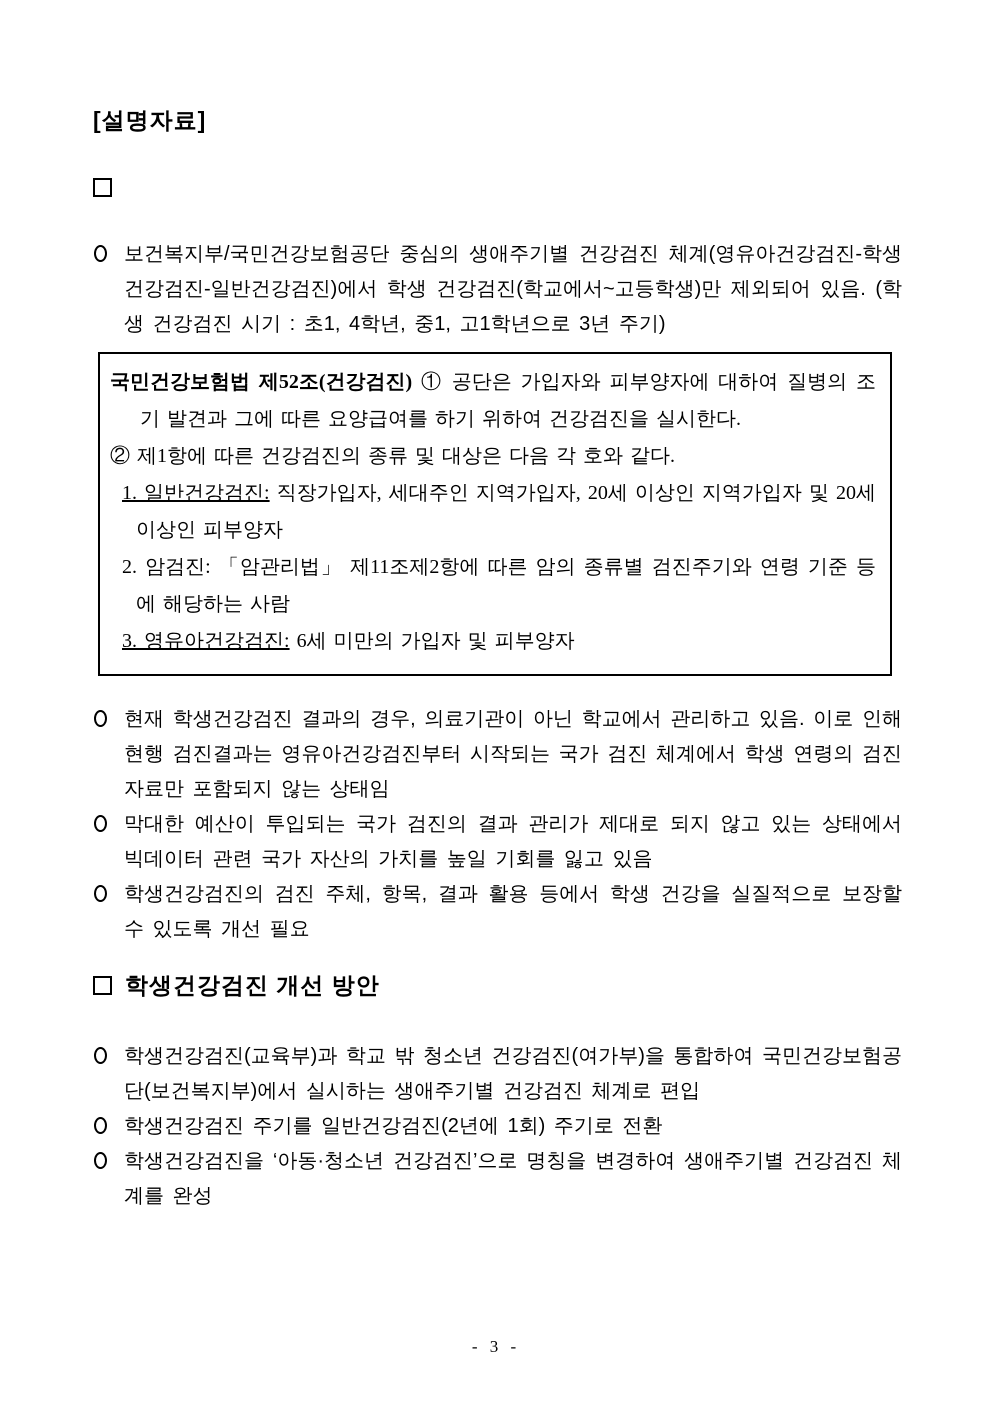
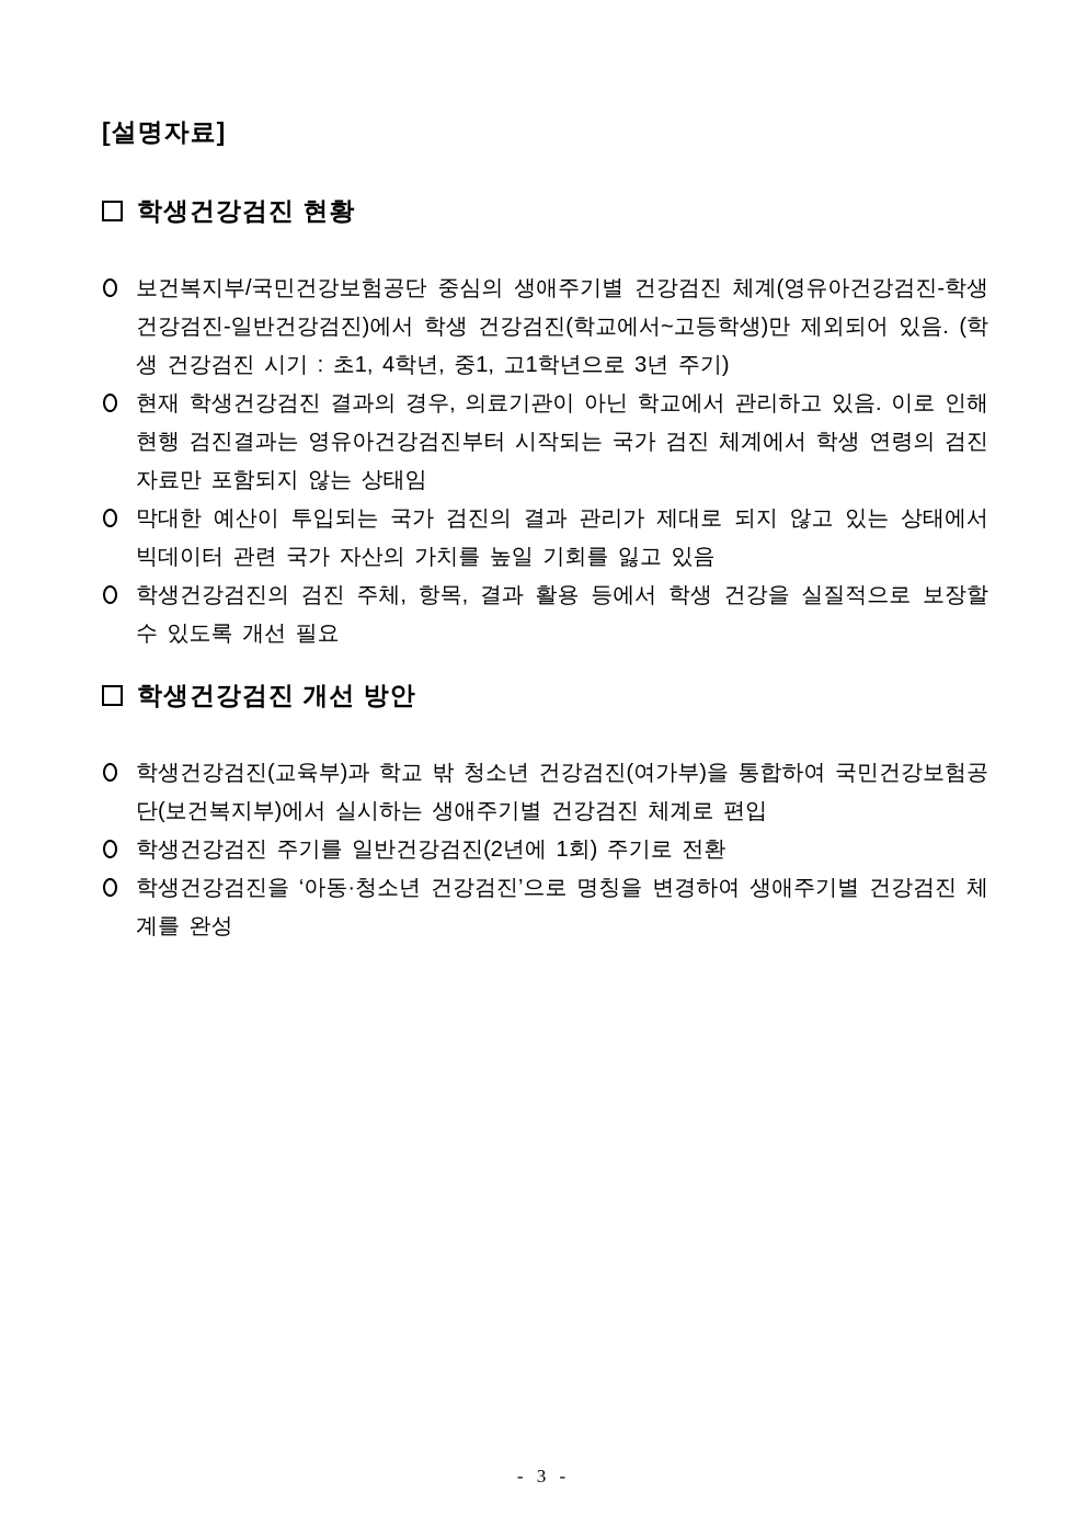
  [설명자료]
+ 학생건강검진 현황
  보건복지부/국민건강보험공단 중심의 생애주기별 건강검진 체계(영유아건강검진-학생 건강검진-일반건강검진)에서 학생 건강검진(학교에서~고등학생)만 제외되어 있음. (학생 건강검진 시기 : 초1, 4학년, 중1, 고1학년으로 3년 주기)
- 국민건강보험법 제52조(건강검진) ① 공단은 가입자와 피부양자에 대하여 질병의 조기 발견과 그에 따른 요양급여를 하기 위하여 건강검진을 실시한다.
- ② 제1항에 따른 건강검진의 종류 및 대상은 다음 각 호와 같다.
- 1. 일반건강검진: 직장가입자, 세대주인 지역가입자, 20세 이상인 지역가입자 및 20세 이상인 피부양자
- 2. 암검진: 「암관리법」 제11조제2항에 따른 암의 종류별 검진주기와 연령 기준 등에 해당하는 사람
- 3. 영유아건강검진: 6세 미만의 가입자 및 피부양자
  현재 학생건강검진 결과의 경우, 의료기관이 아닌 학교에서 관리하고 있음. 이로 인해 현행 검진결과는 영유아건강검진부터 시작되는 국가 검진 체계에서 학생 연령의 검진 자료만 포함되지 않는 상태임
  막대한 예산이 투입되는 국가 검진의 결과 관리가 제대로 되지 않고 있는 상태에서 빅데이터 관련 국가 자산의 가치를 높일 기회를 잃고 있음
  학생건강검진의 검진 주체, 항목, 결과 활용 등에서 학생 건강을 실질적으로 보장할 수 있도록 개선 필요
  학생건강검진 개선 방안
  학생건강검진(교육부)과 학교 밖 청소년 건강검진(여가부)을 통합하여 국민건강보험공단(보건복지부)에서 실시하는 생애주기별 건강검진 체계로 편입
  학생건강검진 주기를 일반건강검진(2년에 1회) 주기로 전환
  학생건강검진을 ‘아동·청소년 건강검진’으로 명칭을 변경하여 생애주기별 건강검진 체계를 완성
  - 3 -
